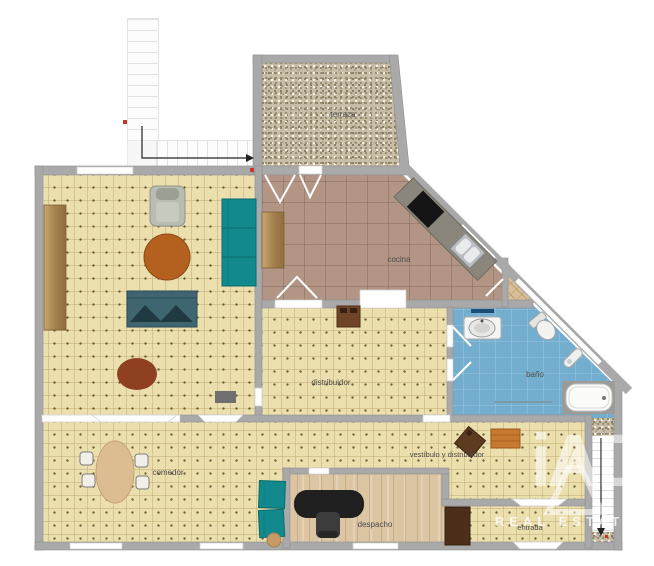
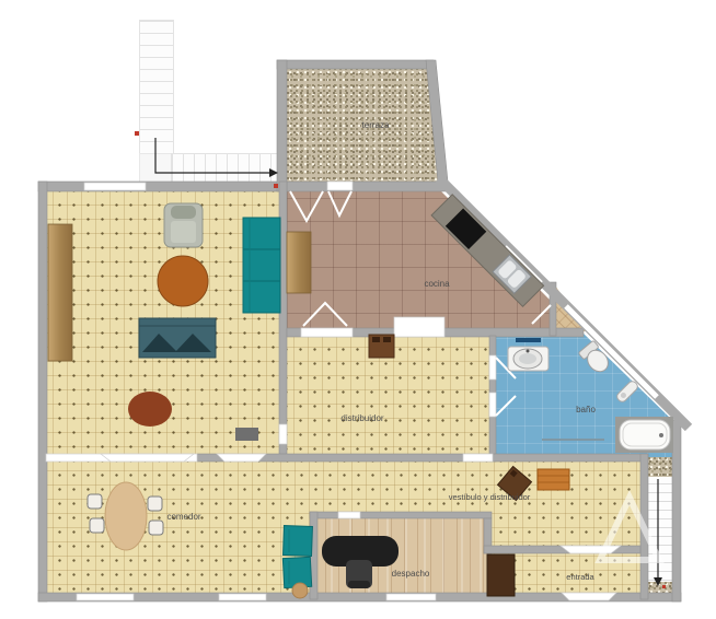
  terraza
  cocina
  distribuidor
  baño
  comedor
  despacho
  vestíbulo y distribuidor
  entrada
- iAD
- REAL ESTATE
